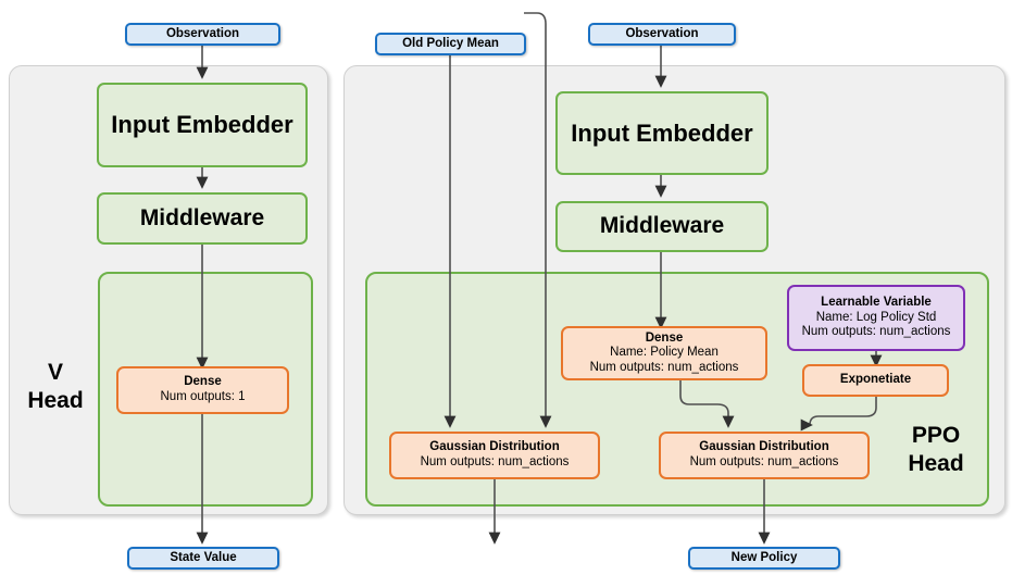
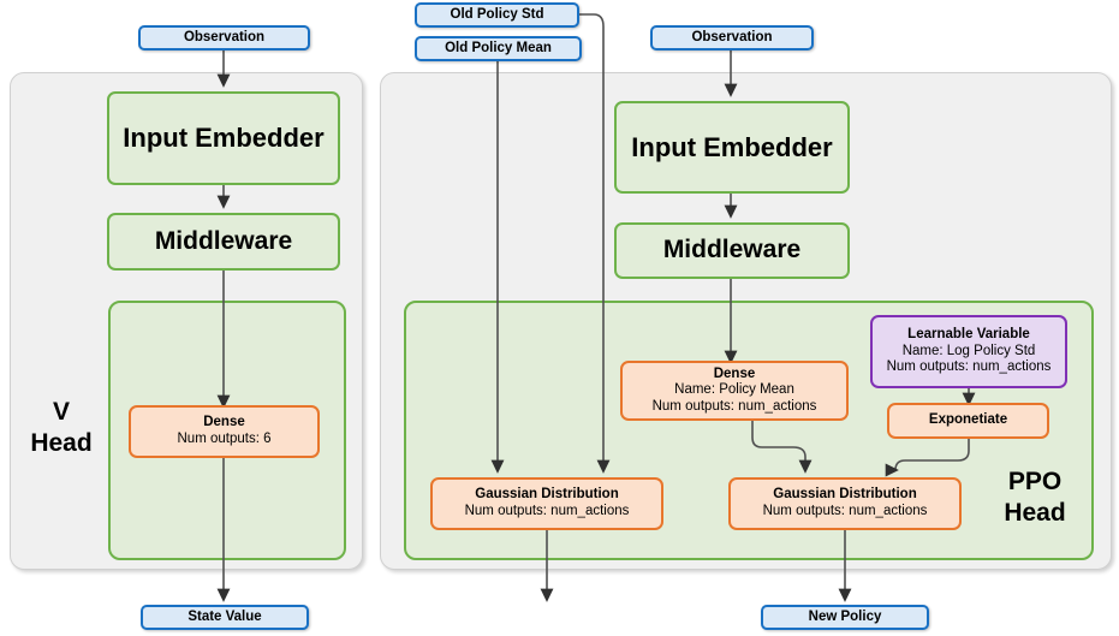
  V
  Head
  PPO
  Head
  Observation
+ Old Policy Std
  Old Policy Mean
  Observation
  Input Embedder
  Middleware
  Dense
- Num outputs: 1
+ Num outputs: 6
  Input Embedder
  Middleware
  Dense
  Name: Policy Mean
  Num outputs: num_actions
  Learnable Variable
  Name: Log Policy Std
  Num outputs: num_actions
  Exponetiate
  Gaussian Distribution
  Num outputs: num_actions
  Gaussian Distribution
  Num outputs: num_actions
  State Value
  New Policy
